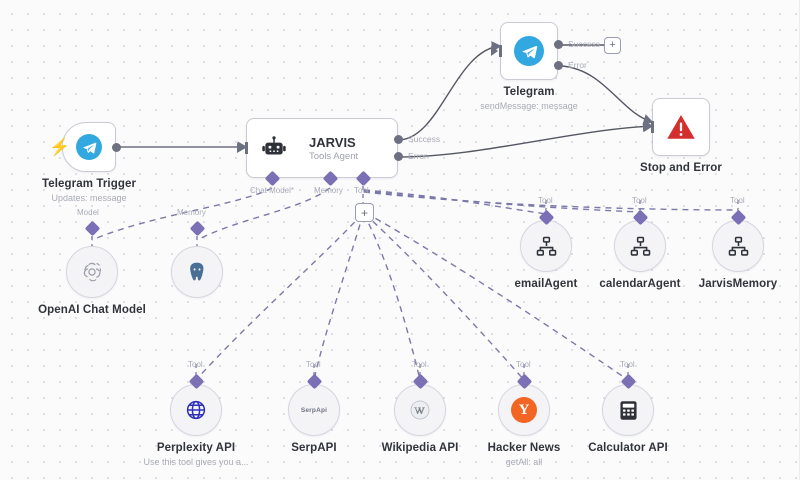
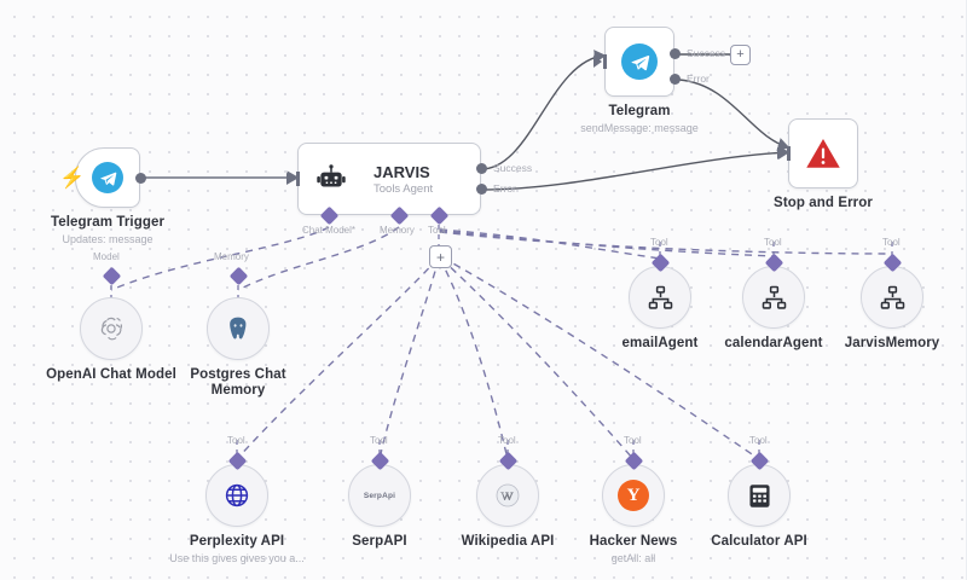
  ⚡
  Telegram Trigger
  Updates: message
  JARVIS
  Tools Agent
  Success
  Error
  Chat Model*
  Memory
  Tool
  +
  Telegram
  sendMessage: message
  Success
  Error
  +
  Stop and Error
  OpenAI Chat Model
  Model
+ Postgres Chat Memory
  Memory
  emailAgent
  Tool
  calendarAgent
  Tool
  JarvisMemory
  Tool
  Perplexity API
- Use this tool gives you a...
+ Use this gives gives you a...
  Tool
  SerpAPI
  Tool
  Wikipedia API
  Tool
  Y
  Hacker News
  getAll: all
  Tool
  Calculator API
  Tool
